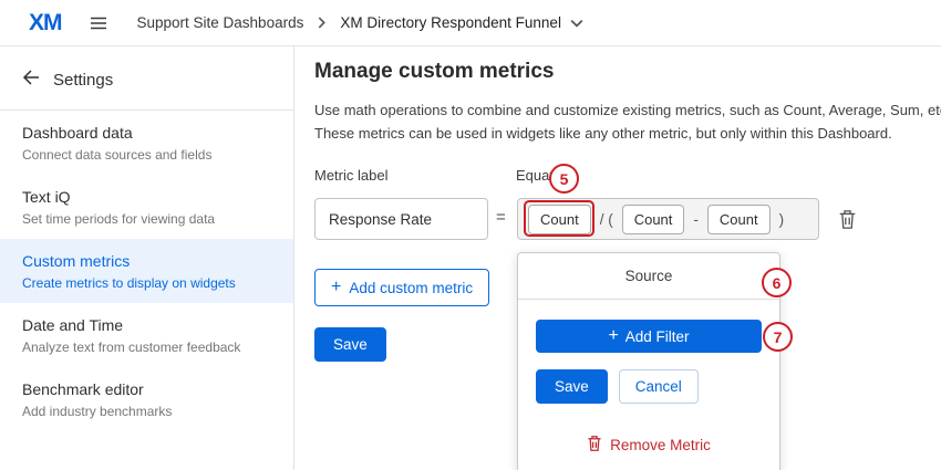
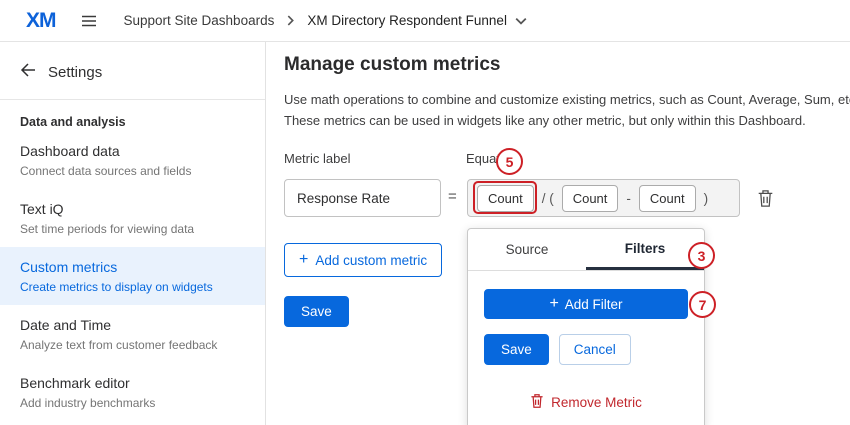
  XM
  Support Site Dashboards
  XM Directory Respondent Funnel
  Settings
+ Data and analysis
  Dashboard data
  Connect data sources and fields
  Text iQ
  Set time periods for viewing data
  Custom metrics
  Create metrics to display on widgets
  Date and Time
  Analyze text from customer feedback
  Benchmark editor
  Add industry benchmarks
  Manage custom metrics
  Use math operations to combine and customize existing metrics, such as Count, Average, Sum, et
  These metrics can be used in widgets like any other metric, but only within this Dashboard.
  Metric label
  Response Rate
  =
  Count
  / (
  Count
  -
  Count
  )
  +
  Add custom metric
  Save
  Source
+ Filters
  +
  Add Filter
  Save
  Cancel
  Remove Metric
  5
- 6
+ 3
  7
